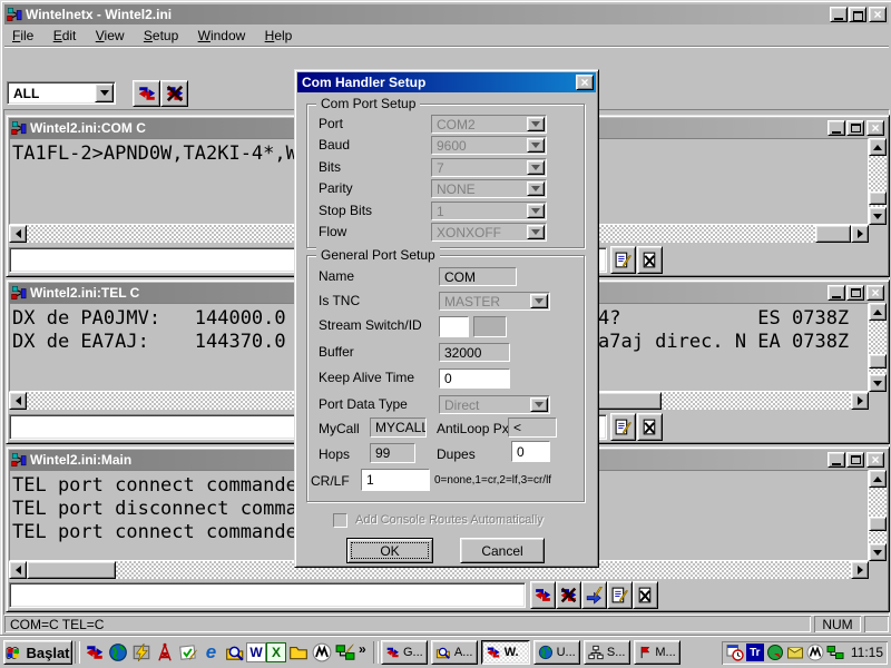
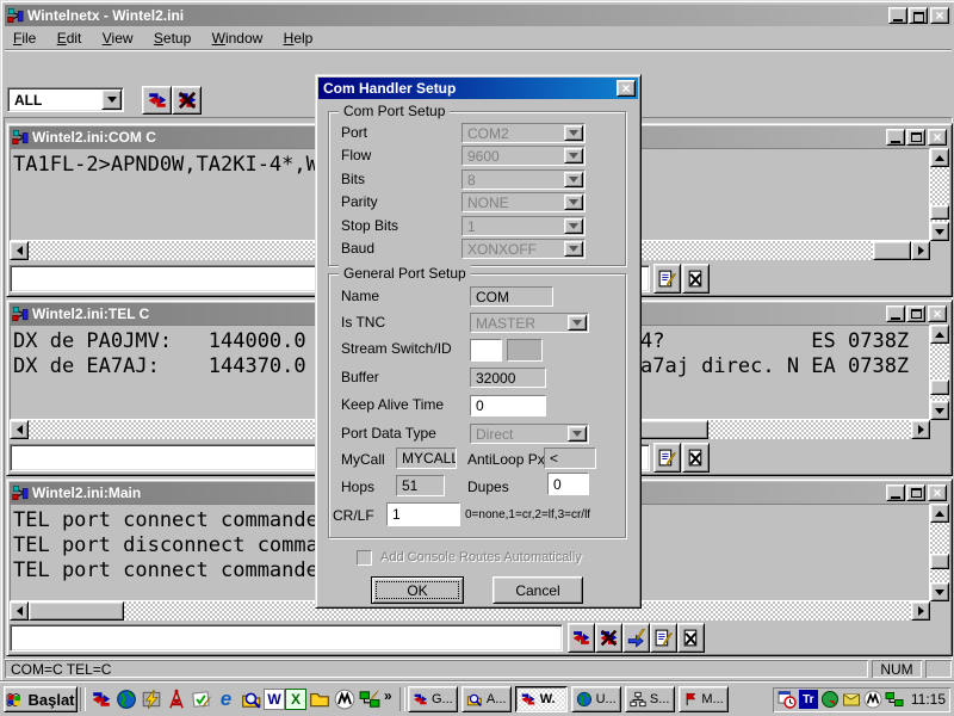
  Wintelnetx - Wintel2.ini
  ×
  File Edit View Setup Window Help
  ALL
  Wintel2.ini:COM C
  ×
  TA1FL-2>APND0W,TA2KI-4*,W
  Wintel2.ini:TEL C
  ×
  DX de PA0JMV: 144000.0
  DX de EA7AJ: 144370.0
  4? ES 0738Z
  a7aj direc. N EA 0738Z
  Wintel2.ini:Main
  ×
  TEL port connect commande
  TEL port disconnect comma
  TEL port connect commande
  COM=C TEL=C
  NUM
  Com Handler Setup
  ×
  Com Port Setup
  Port
- Baud
+ Flow
  Bits
  Parity
  Stop Bits
- Flow
+ Baud
  COM2
  9600
- 7
+ 8
  NONE
  1
  XONXOFF
  General Port Setup
  Name
  COM
  Is TNC
  MASTER
  Stream Switch/ID
  Buffer
  32000
  Keep Alive Time
  0
  Port Data Type
  Direct
  MyCall
  MYCALL
  AntiLoop Px
  <
  Hops
- 99
+ 51
  Dupes
  0
  CR/LF
  1
  0=none,1=cr,2=lf,3=cr/lf
  Add Console Routes Automatically
  OK
  Cancel
  Başlat
  e
  W
  X
  »
  G...
  A...
  W.
  U...
  S...
  M...
  Tr
  11:15
